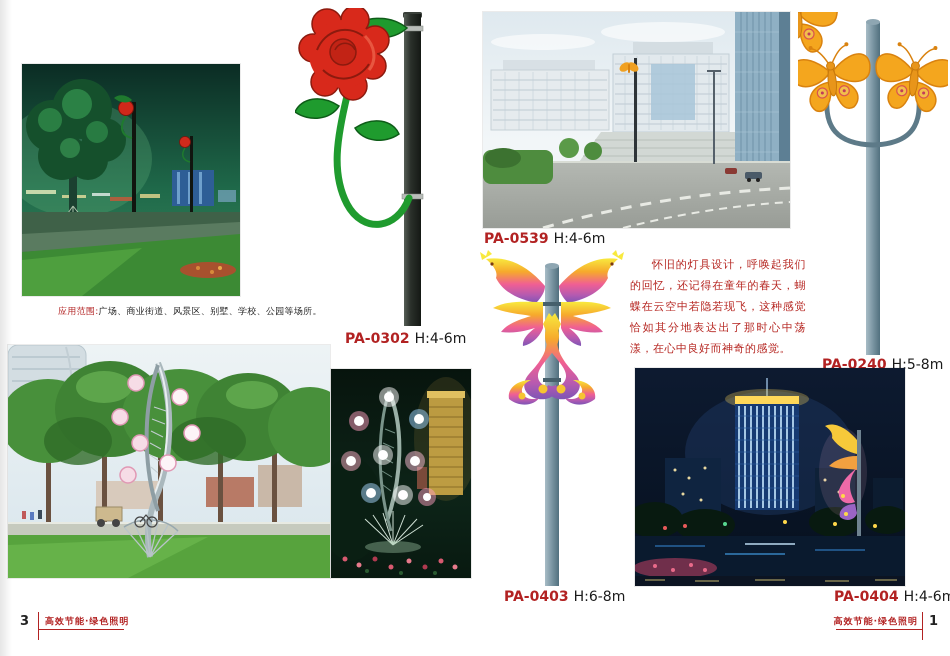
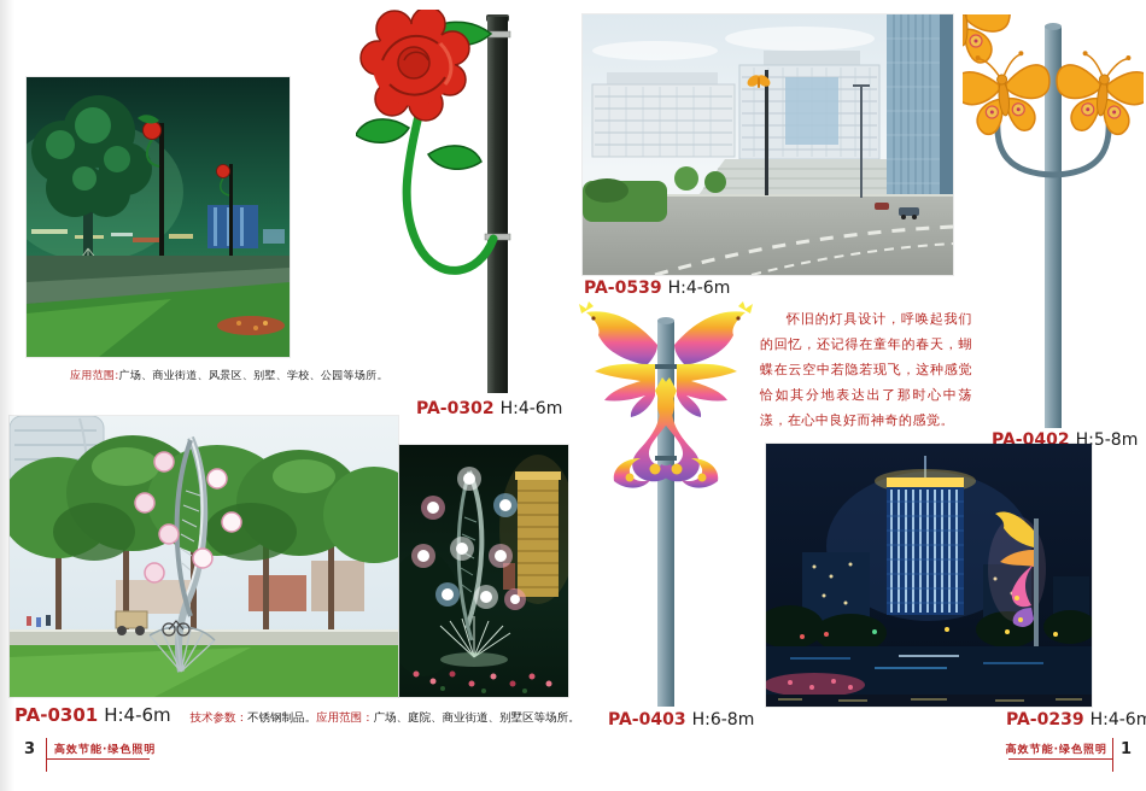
  应用范围:广场、商业街道、风景区、别墅、学校、公园等场所。
  PA-0302 H:4-6m
+ PA-0301 H:4-6m 技术参数：不锈钢制品。应用范围：广场、庭院、商业街道、别墅区等场所。
  3
  高效节能·绿色照明
  PA-0539 H:4-6m
- PA-0240 H:5-8m
+ PA-0402 H:5-8m
  PA-0403 H:6-8m
  怀旧的灯具设计，呼唤起我们的回忆，还记得在童年的春天，蝴蝶在云空中若隐若现飞，这种感觉恰如其分地表达出了那时心中荡漾，在心中良好而神奇的感觉。
- PA-0404 H:4-6m
+ PA-0239 H:4-6m
  高效节能·绿色照明
  1
